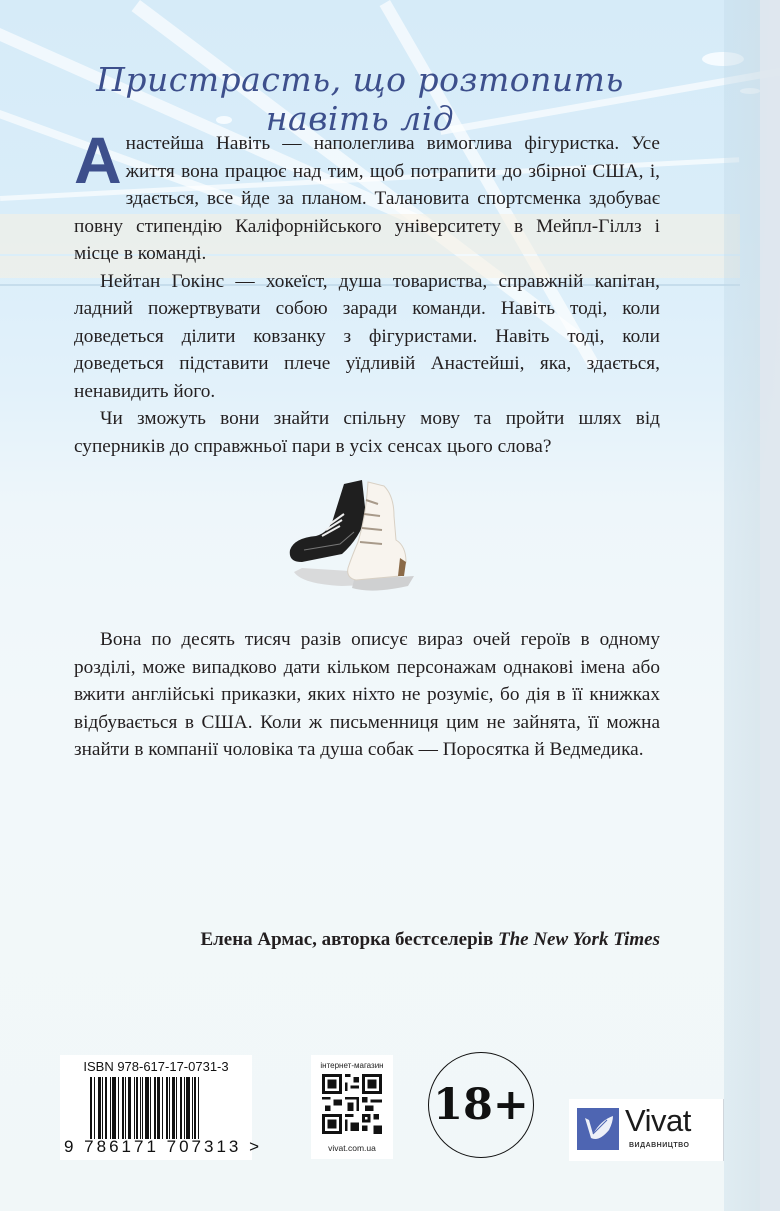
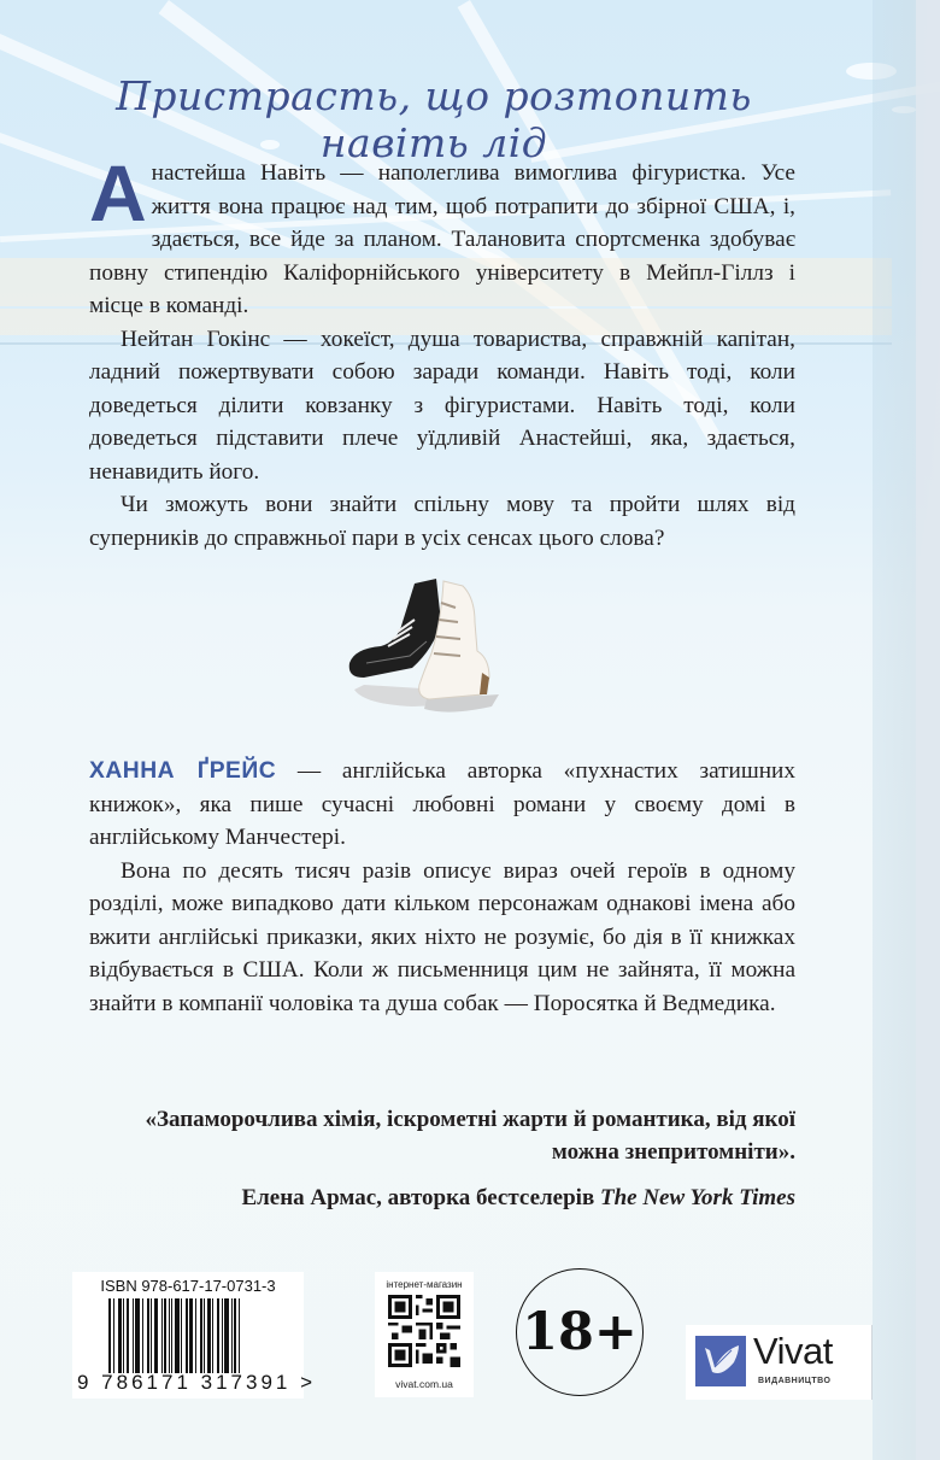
  Пристрасть, що розтопить навіть лід
  А
  настейша Навіть — наполеглива вимоглива фігуристка. Усе життя вона працює над тим, щоб потрапити до збірної США, і, здається, все йде за планом. Талановита спортсменка здобуває повну стипендію Каліфорнійського університету в Мейпл-Гіллз і місце в команді.
  Нейтан Гокінс — хокеїст, душа товариства, справжній капітан, ладний пожертвувати собою заради команди. Навіть тоді, коли доведеться ділити ковзанку з фігуристами. Навіть тоді, коли доведеться підставити плече уїдливій Анастейші, яка, здається, ненавидить його.
  Чи зможуть вони знайти спільну мову та пройти шлях від суперників до справжньої пари в усіх сенсах цього слова?
+ ХАННА ҐРЕЙС — англійська авторка «пухнастих затишних книжок», яка пише сучасні любовні романи у своєму домі в англійському Манчестері.
  Вона по десять тисяч разів описує вираз очей героїв в одному розділі, може випадково дати кільком персонажам однакові імена або вжити англійські приказки, яких ніхто не розуміє, бо дія в її книжках відбувається в США. Коли ж письменниця цим не зайнята, її можна знайти в компанії чоловіка та душа собак — Поросятка й Ведмедика.
+ «Запаморочлива хімія, іскрометні жарти й романтика, від якої можна знепритомніти».
  Елена Армас, авторка бестселерів The New York Times
  ISBN 978-617-17-0731-3
- 9 786171 707313 >
+ 9 786171 317391 >
  інтернет-магазин
  vivat.com.ua
  18+
  Vivat
